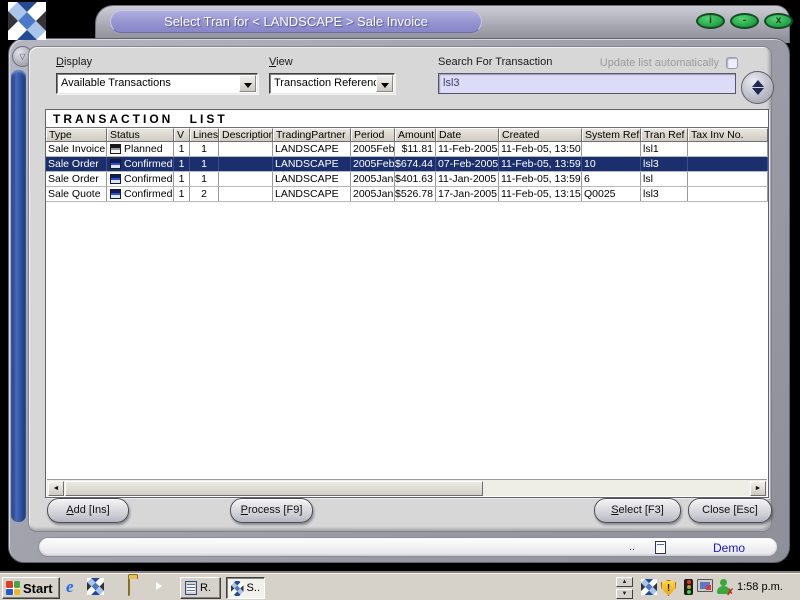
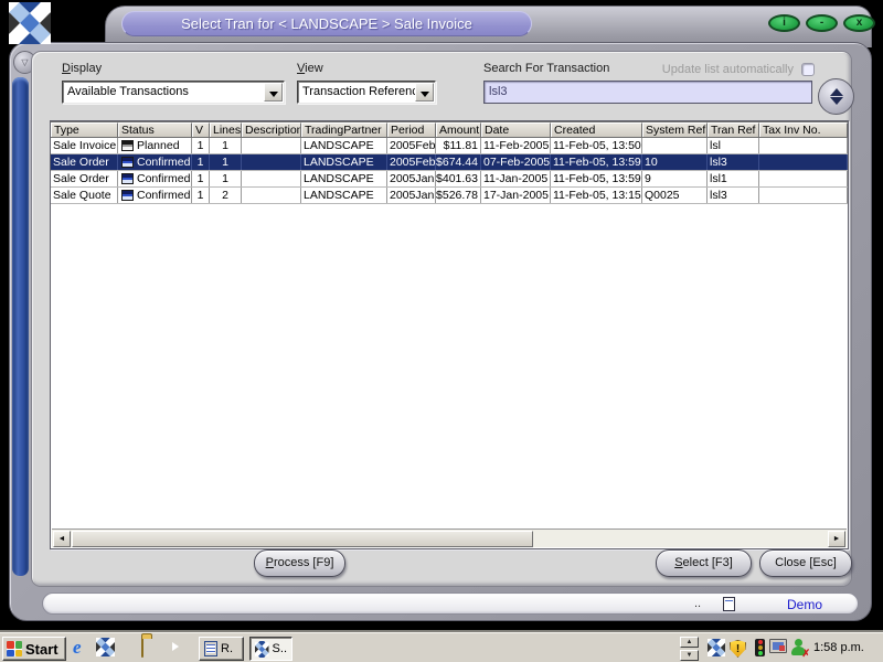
  Select Tran for < LANDSCAPE > Sale Invoice
  i
  -
  x
  ▽
  Display
  Available Transactions
  View
  Transaction Referen
  Search For Transaction
  lsl3
  Update list automatically
- TRANSACTION LIST
  Type
  Status
  V
  Lines
  Description
  TradingPartner
  Period
  Amount
  Date
  Created
  System Ref
  Tran Ref
  Tax Inv No.
  Sale Invoice
  Planned
  1
  1
  LANDSCAPE
  2005Feb
  $11.81
  11-Feb-2005
  11-Feb-05, 13:50
- lsl1
+ lsl
  Sale Order
  Confirmed
  1
  1
  LANDSCAPE
  2005Feb
  $674.44
  07-Feb-2005
  11-Feb-05, 13:59
  10
  lsl3
  Sale Order
  Confirmed
  1
  1
  LANDSCAPE
  2005Jan
  $401.63
  11-Jan-2005
  11-Feb-05, 13:59
- 6
+ 9
- lsl
+ lsl1
  Sale Quote
  Confirmed
  1
  2
  LANDSCAPE
  2005Jan
  $526.78
  17-Jan-2005
  11-Feb-05, 13:15
  Q0025
  lsl3
- Add [Ins]
  Process [F9]
  Select [F3]
  Close [Esc]
  ..
  Demo
  Start
  e
  R.
  S..
  !
  ✗
  1:58 p.m.
